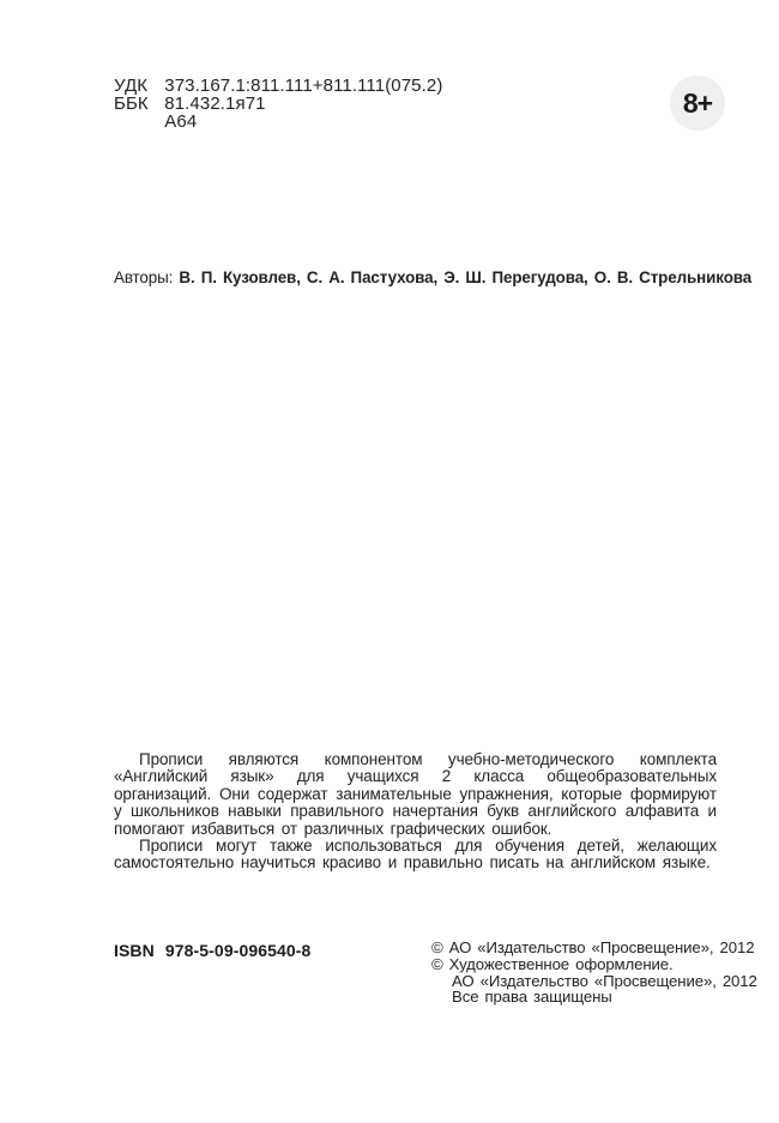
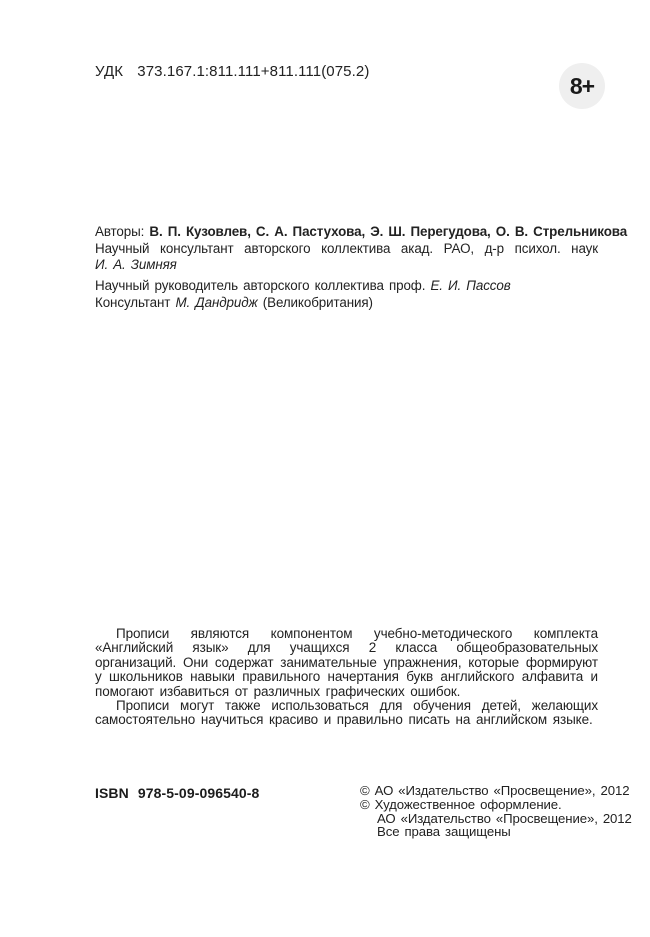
  УДК 373.167.1:811.111+811.111(075.2)
- ББК 81.432.1я71
- А64
  8+
  Авторы: В. П. Кузовлев, С. А. Пастухова, Э. Ш. Перегудова, О. В. Стрельникова
+ Научный консультант авторского коллектива акад. РАО, д-р психол. наук
+ И. А. Зимняя
+ Научный руководитель авторского коллектива проф. Е. И. Пассов
+ Консультант М. Дандридж (Великобритания)
  Прописи являются компонентом учебно-методического комплекта «Английский язык» для учащихся 2 класса общеобразовательных организаций. Они содержат занимательные упражнения, которые формируют у школьников навыки правильного начертания букв английского алфавита и помогают избавиться от различных графических ошибок.
  Прописи могут также использоваться для обучения детей, желающих самостоятельно научиться красиво и правильно писать на английском языке.
  ISBN 978-5-09-096540-8
  © АО «Издательство «Просвещение», 2012
  © Художественное оформление.
  АО «Издательство «Просвещение», 2012
  Все права защищены
